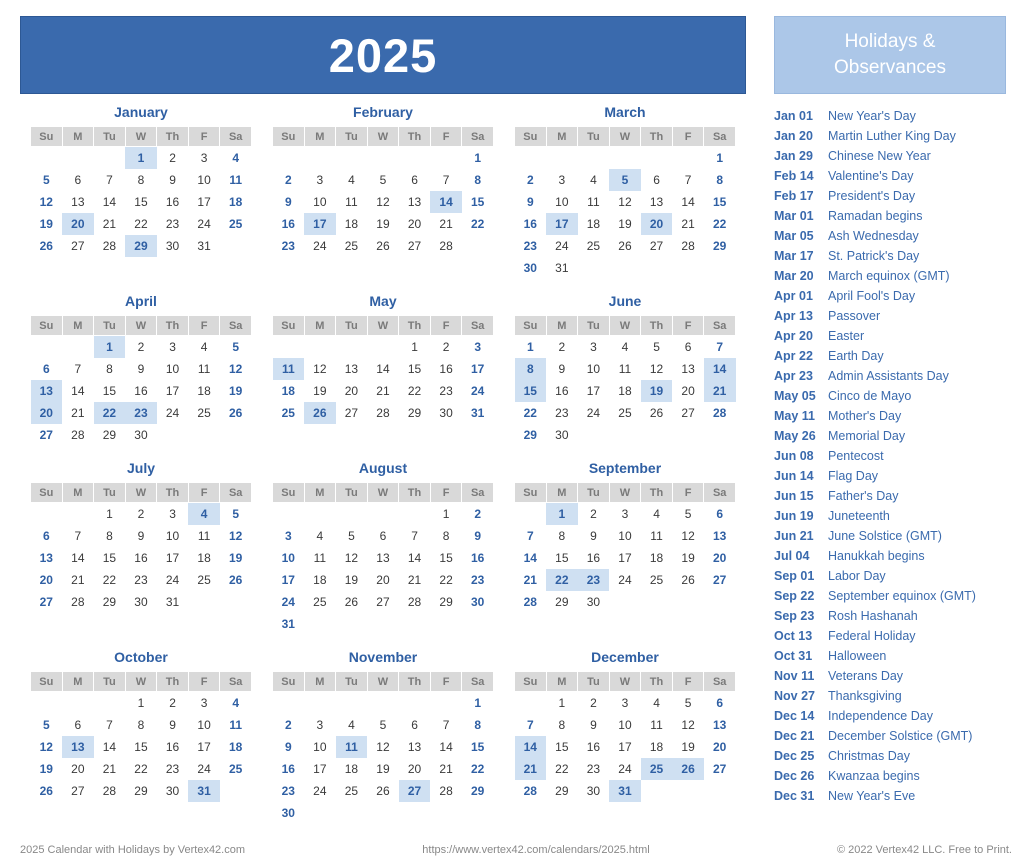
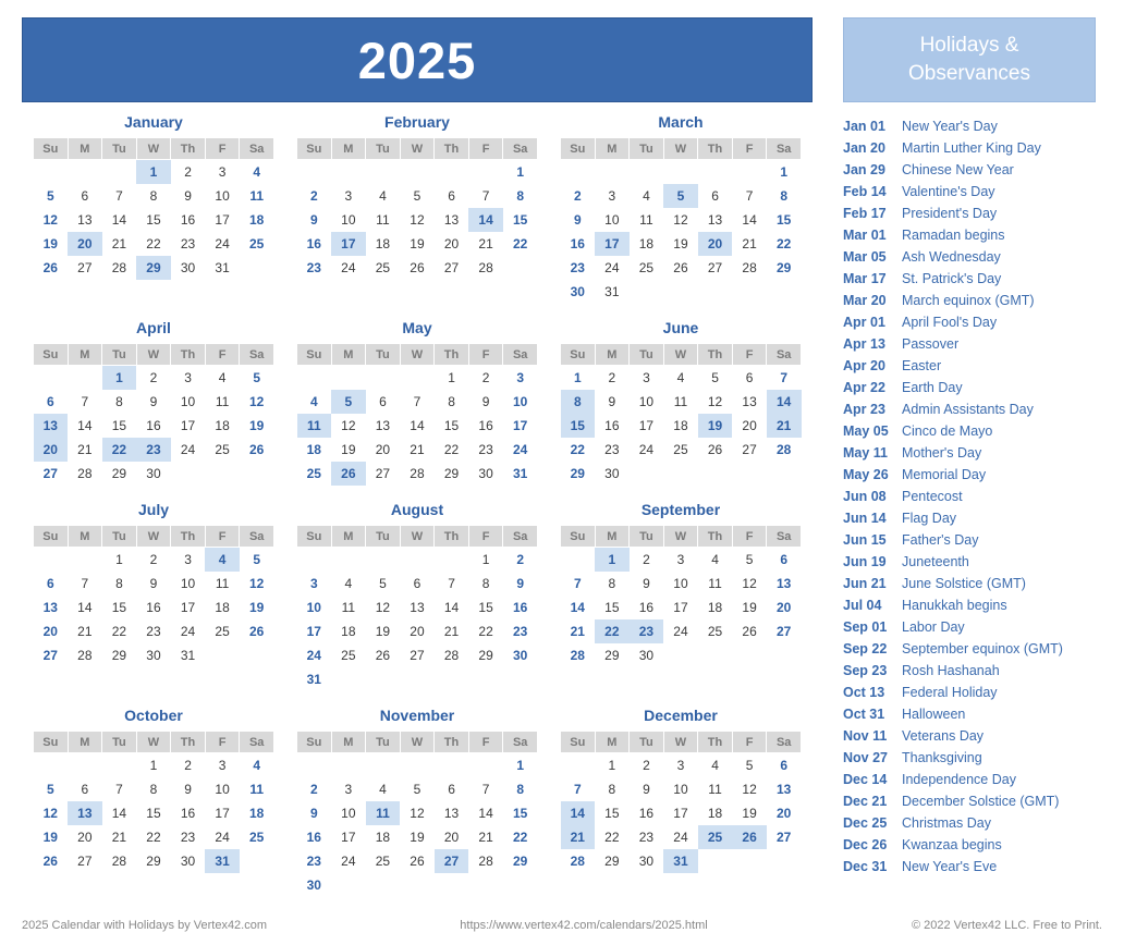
  2025
  Holidays &
  Observances
  January
  Su	M	Tu	W	Th	F	Sa
  			1	2	3	4
  5	6	7	8	9	10	11
  12	13	14	15	16	17	18
  19	20	21	22	23	24	25
  26	27	28	29	30	31
  February
  Su	M	Tu	W	Th	F	Sa
  						1
  2	3	4	5	6	7	8
  9	10	11	12	13	14	15
  16	17	18	19	20	21	22
  23	24	25	26	27	28
  March
  Su	M	Tu	W	Th	F	Sa
  						1
  2	3	4	5	6	7	8
  9	10	11	12	13	14	15
  16	17	18	19	20	21	22
  23	24	25	26	27	28	29
  30	31
  April
  Su	M	Tu	W	Th	F	Sa
  		1	2	3	4	5
  6	7	8	9	10	11	12
  13	14	15	16	17	18	19
  20	21	22	23	24	25	26
  27	28	29	30
  May
  Su	M	Tu	W	Th	F	Sa
  				1	2	3
+ 4	5	6	7	8	9	10
  11	12	13	14	15	16	17
  18	19	20	21	22	23	24
  25	26	27	28	29	30	31
  June
  Su	M	Tu	W	Th	F	Sa
  1	2	3	4	5	6	7
  8	9	10	11	12	13	14
  15	16	17	18	19	20	21
  22	23	24	25	26	27	28
  29	30
  July
  Su	M	Tu	W	Th	F	Sa
  		1	2	3	4	5
  6	7	8	9	10	11	12
  13	14	15	16	17	18	19
  20	21	22	23	24	25	26
  27	28	29	30	31
  August
  Su	M	Tu	W	Th	F	Sa
  					1	2
  3	4	5	6	7	8	9
  10	11	12	13	14	15	16
  17	18	19	20	21	22	23
  24	25	26	27	28	29	30
  31
  September
  Su	M	Tu	W	Th	F	Sa
  	1	2	3	4	5	6
  7	8	9	10	11	12	13
  14	15	16	17	18	19	20
  21	22	23	24	25	26	27
  28	29	30
  October
  Su	M	Tu	W	Th	F	Sa
  			1	2	3	4
  5	6	7	8	9	10	11
  12	13	14	15	16	17	18
  19	20	21	22	23	24	25
  26	27	28	29	30	31
  November
  Su	M	Tu	W	Th	F	Sa
  						1
  2	3	4	5	6	7	8
  9	10	11	12	13	14	15
  16	17	18	19	20	21	22
  23	24	25	26	27	28	29
  30
  December
  Su	M	Tu	W	Th	F	Sa
  	1	2	3	4	5	6
  7	8	9	10	11	12	13
  14	15	16	17	18	19	20
  21	22	23	24	25	26	27
  28	29	30	31
  Jan 01
  New Year's Day
  Jan 20
  Martin Luther King Day
  Jan 29
  Chinese New Year
  Feb 14
  Valentine's Day
  Feb 17
  President's Day
  Mar 01
  Ramadan begins
  Mar 05
  Ash Wednesday
  Mar 17
  St. Patrick's Day
  Mar 20
  March equinox (GMT)
  Apr 01
  April Fool's Day
  Apr 13
  Passover
  Apr 20
  Easter
  Apr 22
  Earth Day
  Apr 23
  Admin Assistants Day
  May 05
  Cinco de Mayo
  May 11
  Mother's Day
  May 26
  Memorial Day
  Jun 08
  Pentecost
  Jun 14
  Flag Day
  Jun 15
  Father's Day
  Jun 19
  Juneteenth
  Jun 21
  June Solstice (GMT)
  Jul 04
  Hanukkah begins
  Sep 01
  Labor Day
  Sep 22
  September equinox (GMT)
  Sep 23
  Rosh Hashanah
  Oct 13
  Federal Holiday
  Oct 31
  Halloween
  Nov 11
  Veterans Day
  Nov 27
  Thanksgiving
  Dec 14
  Independence Day
  Dec 21
  December Solstice (GMT)
  Dec 25
  Christmas Day
  Dec 26
  Kwanzaa begins
  Dec 31
  New Year's Eve
  2025 Calendar with Holidays by Vertex42.com
  https://www.vertex42.com/calendars/2025.html
  © 2022 Vertex42 LLC. Free to Print.
